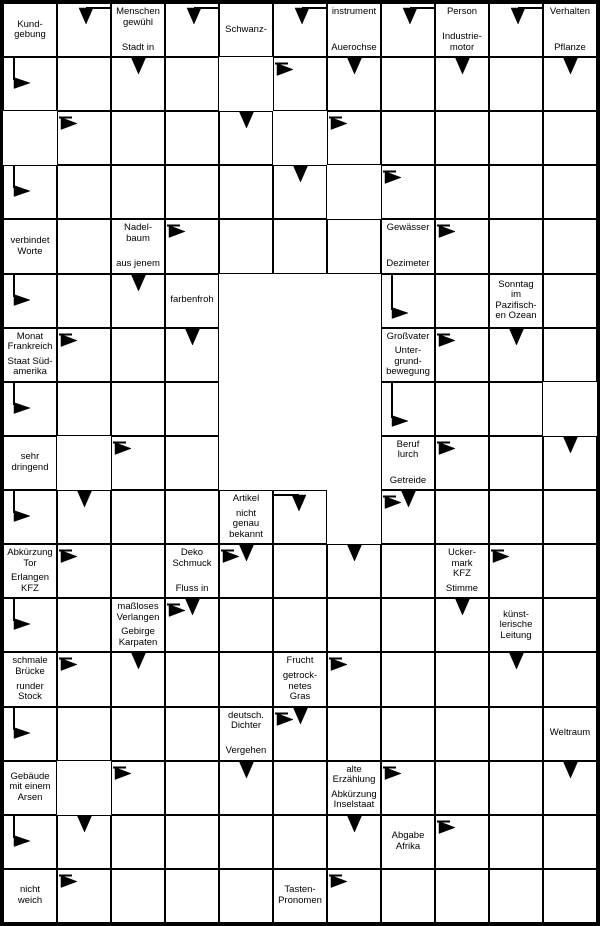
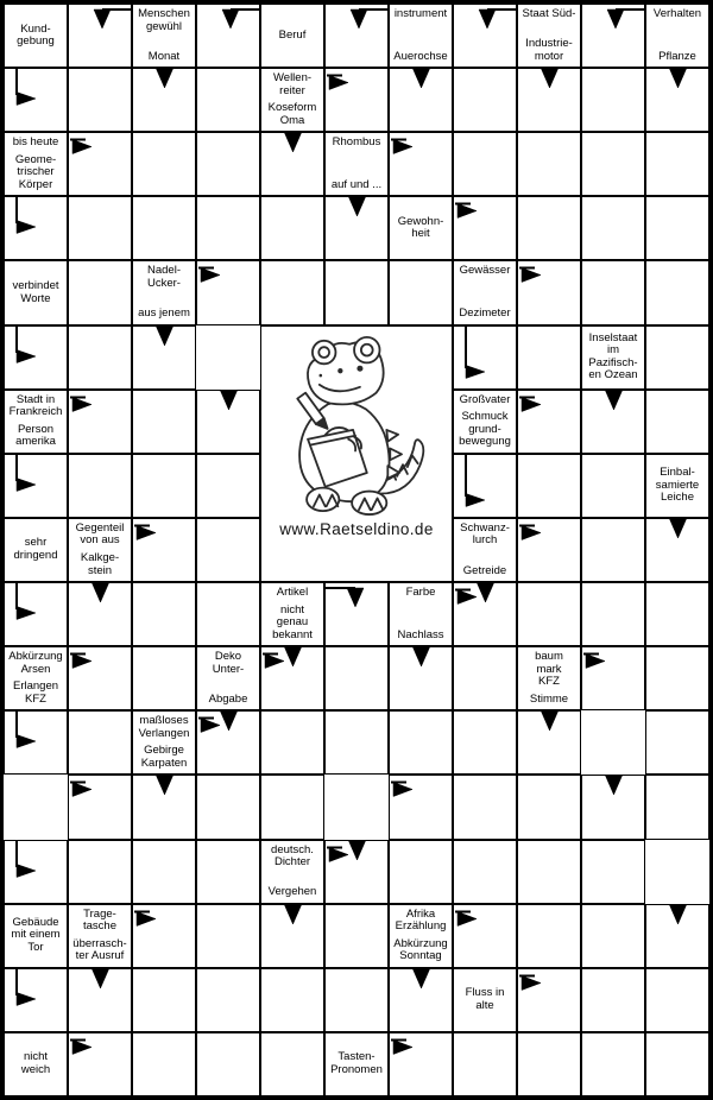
+ www.Raetseldino.de
  Kund-
  gebung
  Menschen
  gewühl
- Stadt in
+ Monat
- Schwanz-
+ Beruf
  instrument
  Auerochse
- Person
+ Staat Süd-
  Industrie-
  motor
  Verhalten
  Pflanze
+ Wellen-
+ reiter
+ Koseform
+ Oma
+ bis heute
+ Geome-
+ trischer
+ Körper
+ Rhombus
+ auf und ...
+ Gewohn-
+ heit
  verbindet
  Worte
  Nadel-
- baum
+ Ucker-
  aus jenem
  Gewässer
  Dezimeter
- farbenfroh
- Sonntag
+ Inselstaat
  im
  Pazifisch-
  en Ozean
- Monat
+ Stadt in
  Frankreich
- Staat Süd-
+ Person
  amerika
  Großvater
- Unter-
+ Schmuck
  grund-
  bewegung
+ Einbal-
+ samierte
+ Leiche
  sehr
  dringend
+ Gegenteil
+ von aus
+ Kalkge-
+ stein
- Beruf
+ Schwanz-
  lurch
  Getreide
  Artikel
  nicht
  genau
  bekannt
+ Farbe
+ Nachlass
  Abkürzung
- Tor
+ Arsen
  Erlangen
  KFZ
  Deko
- Schmuck
+ Unter-
- Fluss in
+ Abgabe
- Ucker-
+ baum
  mark
  KFZ
  Stimme
  maßloses
  Verlangen
  Gebirge
  Karpaten
- künst-
- lerische
- Leitung
- schmale
- Brücke
- runder
- Stock
- Frucht
- getrock-
- netes
- Gras
  deutsch.
  Dichter
  Vergehen
- Weltraum
  Gebäude
  mit einem
- Arsen
+ Tor
+ Trage-
+ tasche
+ überrasch-
+ ter Ausruf
- alte
+ Afrika
  Erzählung
  Abkürzung
- Inselstaat
+ Sonntag
- Abgabe
+ Fluss in
- Afrika
+ alte
  nicht
  weich
  Tasten-
  Pronomen
